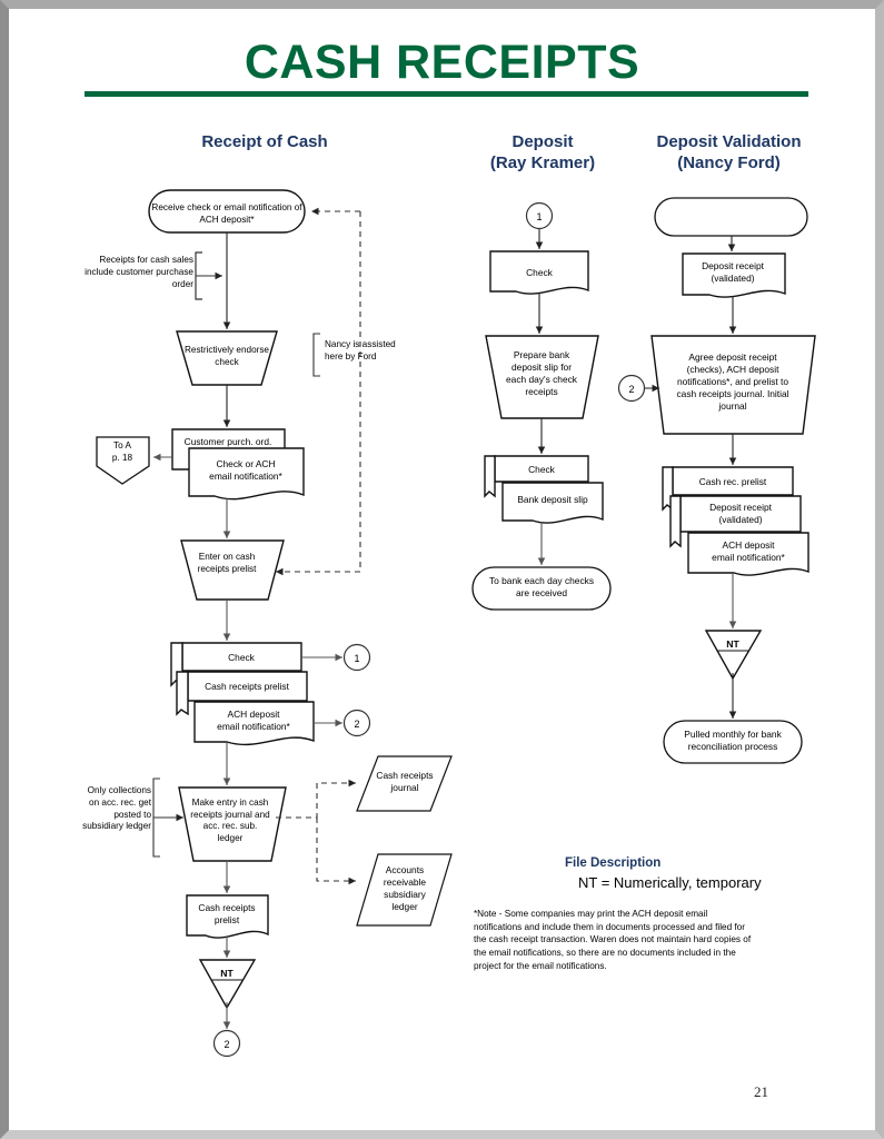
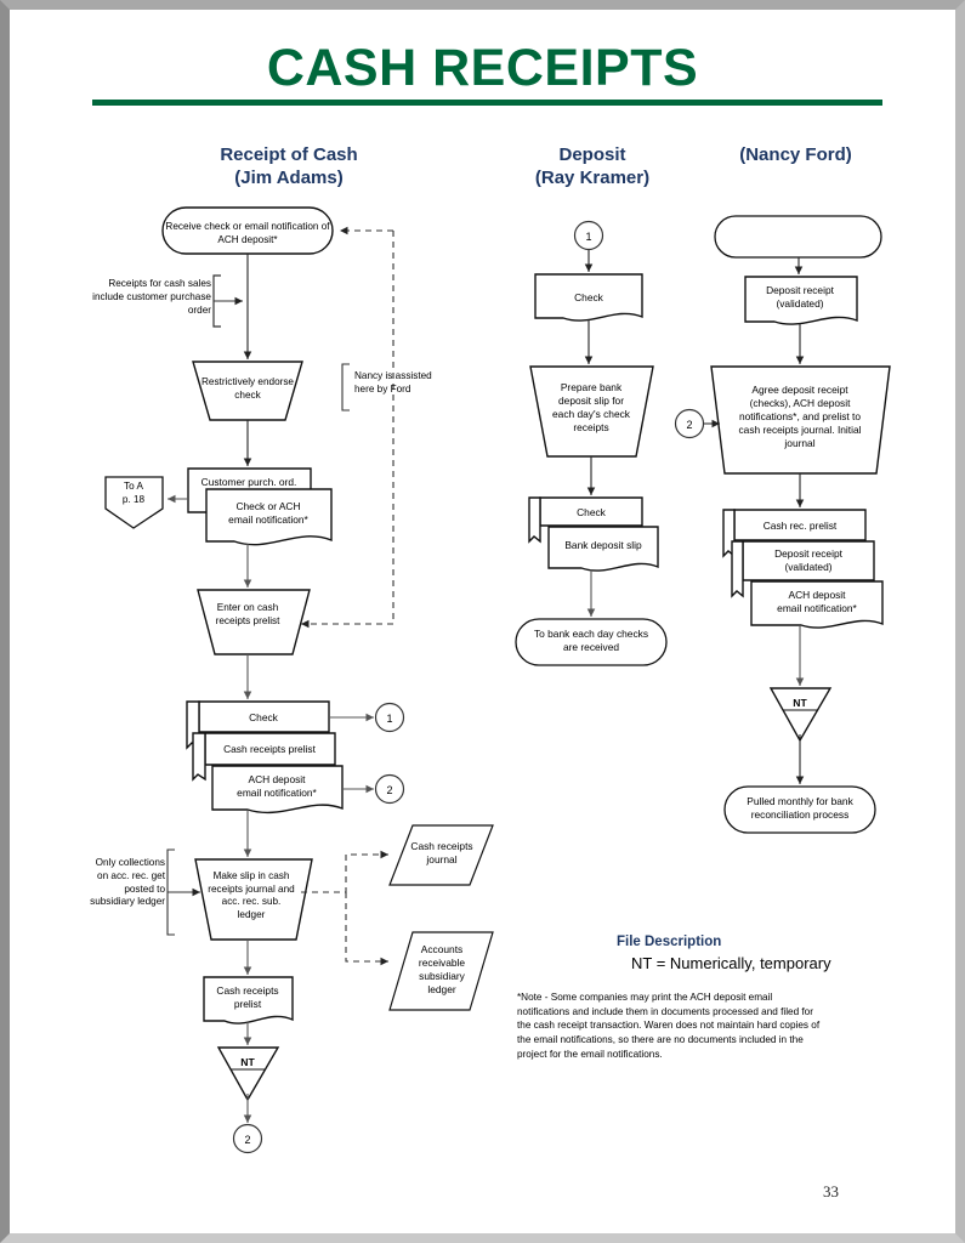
  CASH RECEIPTS
  Receipt of Cash
+ (Jim Adams)
  Deposit
  (Ray Kramer)
- Deposit Validation
  (Nancy Ford)
  Customer purch. ord.
  Check or ACH
  email notification*
  Check
  Cash receipts prelist
  ACH deposit
  email notification*
  1
  2
  Cash receipts
  journal
  Accounts
  receivable
  subsidiary
  ledger
  Cash receipts
  prelist
  NT
  2
  1
  Check
  Prepare bank
  deposit slip for
  each day's check
  receipts
  Check
  Bank deposit slip
  To bank each day checks
  are received
  Deposit receipt
  (validated)
  Agree deposit receipt
  (checks), ACH deposit
  notifications*, and prelist to
  cash receipts journal. Initial
  journal
  2
  Cash rec. prelist
  Deposit receipt
  (validated)
  ACH deposit
  email notification*
  NT
  Pulled monthly for bank
  reconciliation process
  Receive check or email notification of ACH deposit*
  Receipts for cash sales include customer purchase order
  Restrictively endorse check
  Nancy is assisted here by Ford
  To A
  p. 18
  Enter on cash receipts prelist
  Only collections on acc. rec. get posted to subsidiary ledger
- Make entry in cash receipts journal and acc. rec. sub. ledger
+ Make slip in cash receipts journal and acc. rec. sub. ledger
  File Description
  NT = Numerically, temporary
  *Note - Some companies may print the ACH deposit email notifications and include them in documents processed and filed for the cash receipt transaction. Waren does not maintain hard copies of the email notifications, so there are no documents included in the project for the email notifications.
- 21
+ 33
